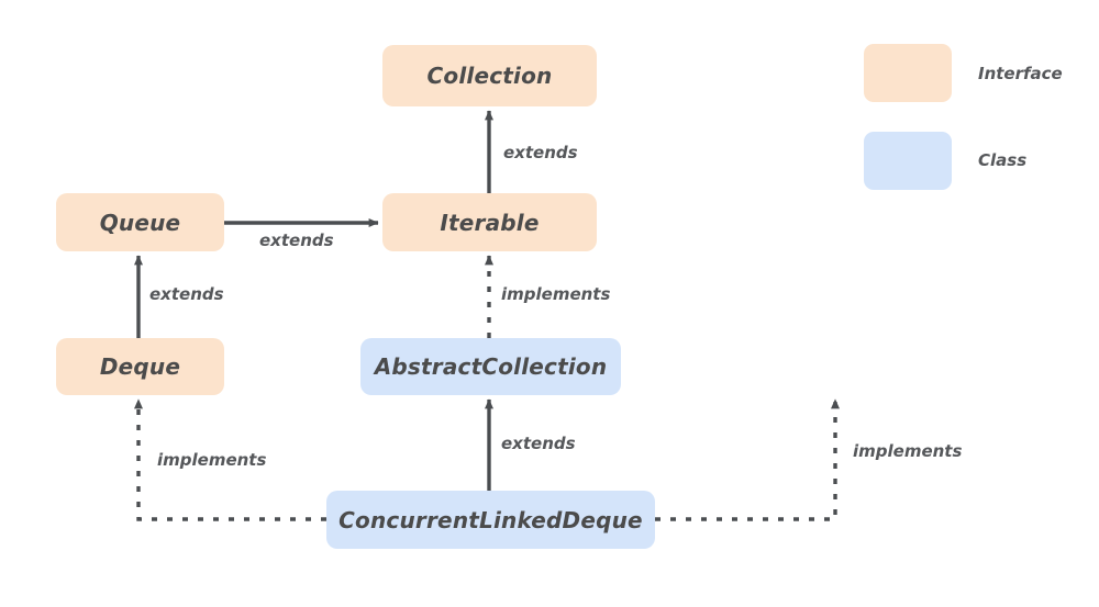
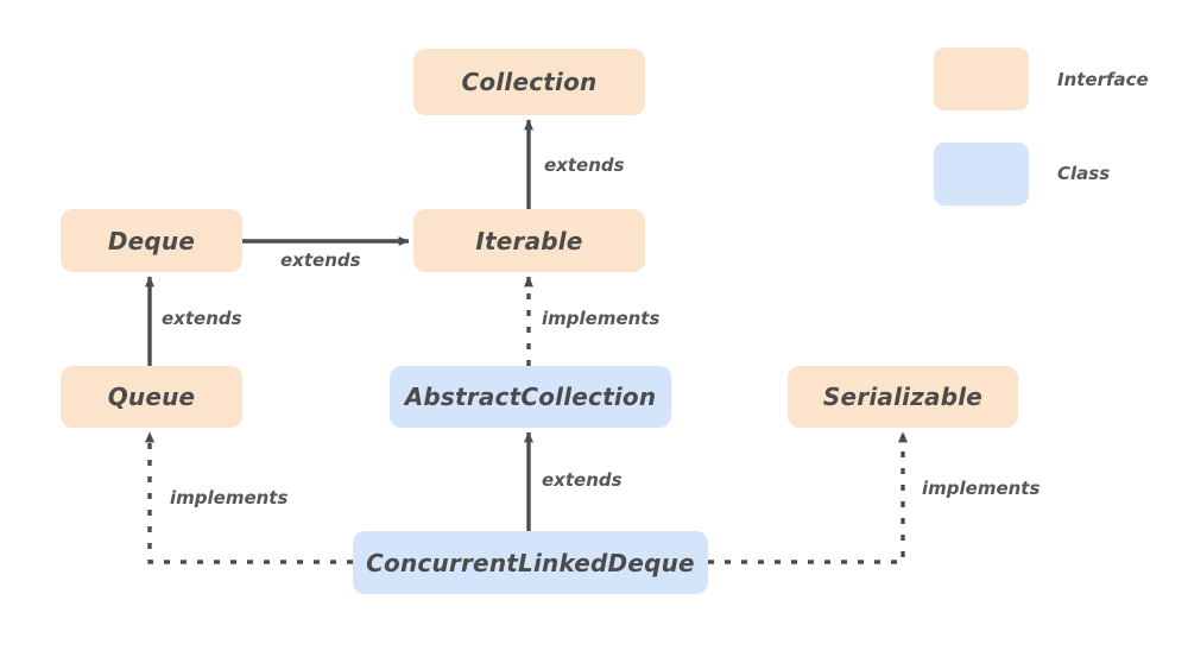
  Collection
- Queue
+ Deque
  Iterable
- Deque
+ Queue
  AbstractCollection
+ Serializable
  ConcurrentLinkedDeque
  extends
  extends
  extends
  implements
  extends
  implements
  implements
  Interface
  Class
